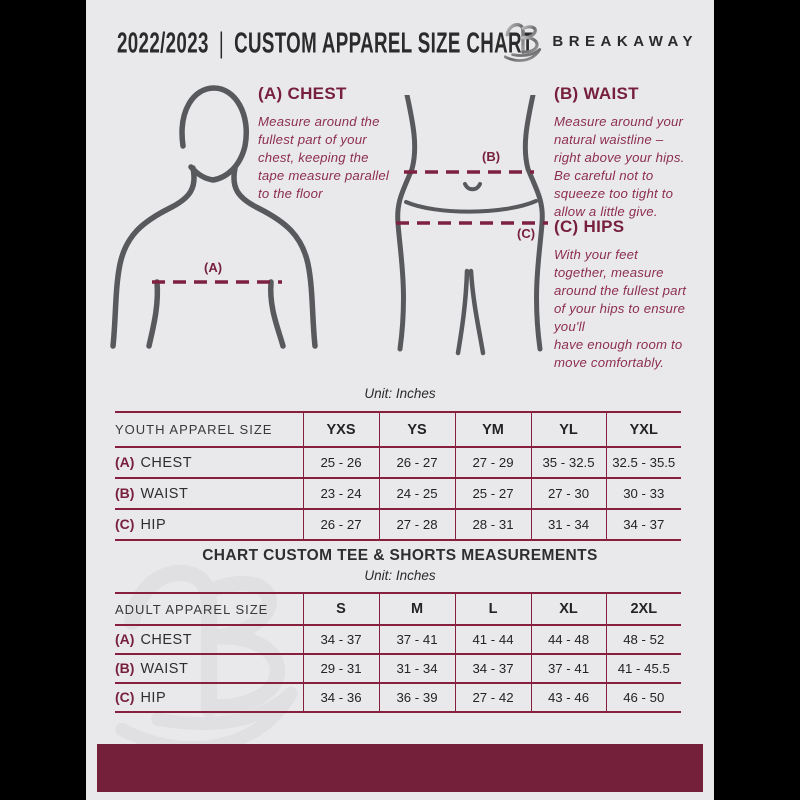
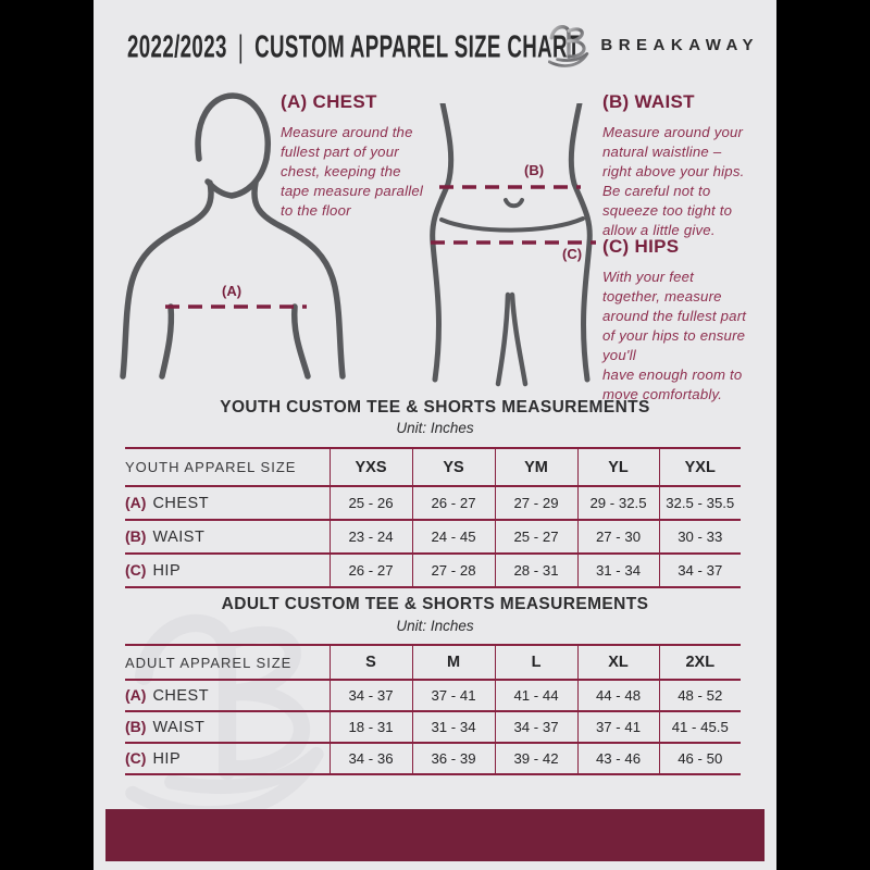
  2022/2023 | CUSTOM APPAREL SIZE CHART
  BREAKAWAY
  (A)
  (B)
  (C)
  (A) CHEST
  Measure around the
  fullest part of your
  chest, keeping the
  tape measure parallel
  to the floor
  (B) WAIST
  Measure around your
  natural waistline –
  right above your hips.
  Be careful not to
  squeeze too tight to
  allow a little give.
  (C) HIPS
  With your feet
  together, measure
  around the fullest part
  of your hips to ensure
  you'll
  have enough room to
  move comfortably.
+ YOUTH CUSTOM TEE & SHORTS MEASUREMENTS
  Unit: Inches
  YOUTH APPAREL SIZE	YXS	YS	YM	YL	YXL
- (A) CHEST	25 - 26	26 - 27	27 - 29	35 - 32.5	32.5 - 35.5
+ (A) CHEST	25 - 26	26 - 27	27 - 29	29 - 32.5	32.5 - 35.5
- (B) WAIST	23 - 24	24 - 25	25 - 27	27 - 30	30 - 33
+ (B) WAIST	23 - 24	24 - 45	25 - 27	27 - 30	30 - 33
  (C) HIP	26 - 27	27 - 28	28 - 31	31 - 34	34 - 37
- CHART CUSTOM TEE & SHORTS MEASUREMENTS
+ ADULT CUSTOM TEE & SHORTS MEASUREMENTS
  Unit: Inches
  ADULT APPAREL SIZE	S	M	L	XL	2XL
  (A) CHEST	34 - 37	37 - 41	41 - 44	44 - 48	48 - 52
- (B) WAIST	29 - 31	31 - 34	34 - 37	37 - 41	41 - 45.5
+ (B) WAIST	18 - 31	31 - 34	34 - 37	37 - 41	41 - 45.5
- (C) HIP	34 - 36	36 - 39	27 - 42	43 - 46	46 - 50
+ (C) HIP	34 - 36	36 - 39	39 - 42	43 - 46	46 - 50
